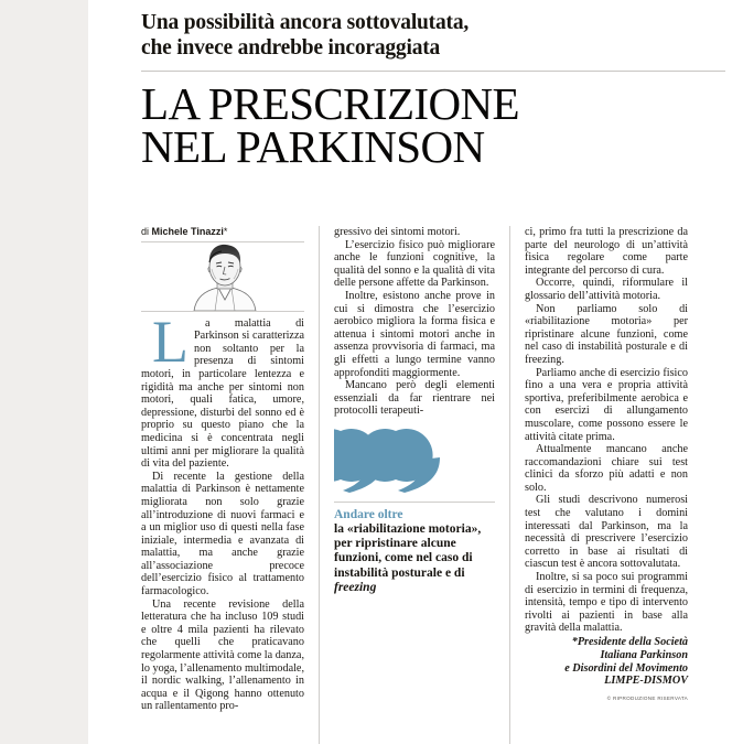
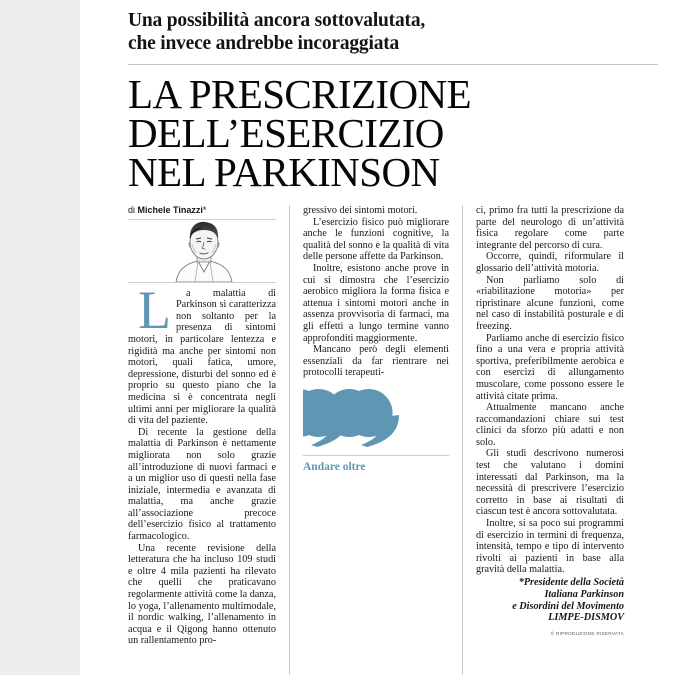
  Una possibilità ancora sottovalutata,
  che invece andrebbe incoraggiata
  LA PRESCRIZIONE
+ DELL’ESERCIZIO
  NEL PARKINSON
  di Michele Tinazzi*
  L
  a malattia di Parkinson si caratterizza non soltanto per la presenza di sintomi motori, in particolare lentezza e rigidità ma anche per sintomi non motori, quali fatica, umore, depressione, disturbi del sonno ed è proprio su questo piano che la medicina si è concentrata negli ultimi anni per migliorare la qualità di vita del paziente.
  Di recente la gestione della malattia di Parkinson è nettamente migliorata non solo grazie all’introduzione di nuovi farmaci e a un miglior uso di questi nella fase iniziale, intermedia e avanzata di malattia, ma anche grazie all’associazione precoce dell’esercizio fisico al trattamento farmacologico.
  Una recente revisione della letteratura che ha incluso 109 studi e oltre 4 mila pazienti ha rilevato che quelli che praticavano regolarmente attività come la danza, lo yoga, l’allenamento multimodale, il nordic walking, l’allenamento in acqua e il Qigong hanno ottenuto un rallentamento pro-
  gressivo dei sintomi motori.
  L’esercizio fisico può migliorare anche le funzioni cognitive, la qualità del sonno e la qualità di vita delle persone affette da Parkinson.
  Inoltre, esistono anche prove in cui si dimostra che l’esercizio aerobico migliora la forma fisica e attenua i sintomi motori anche in assenza provvisoria di farmaci, ma gli effetti a lungo termine vanno approfonditi maggiormente.
  Mancano però degli elementi essenziali da far rientrare nei protocolli terapeuti-
  Andare oltre
- la «riabilitazione motoria», per ripristinare alcune funzioni, come nel caso di instabilità posturale e di freezing
  ci, primo fra tutti la prescrizione da parte del neurologo di un’attività fisica regolare come parte integrante del percorso di cura.
  Occorre, quindi, riformulare il glossario dell’attività motoria.
  Non parliamo solo di «riabilitazione motoria» per ripristinare alcune funzioni, come nel caso di instabilità posturale e di freezing.
  Parliamo anche di esercizio fisico fino a una vera e propria attività sportiva, preferibilmente aerobica e con esercizi di allungamento muscolare, come possono essere le attività citate prima.
  Attualmente mancano anche raccomandazioni chiare sui test clinici da sforzo più adatti e non solo.
  Gli studi descrivono numerosi test che valutano i domini interessati dal Parkinson, ma la necessità di prescrivere l’esercizio corretto in base ai risultati di ciascun test è ancora sottovalutata.
  Inoltre, si sa poco sui programmi di esercizio in termini di frequenza, intensità, tempo e tipo di intervento rivolti ai pazienti in base alla gravità della malattia.
  *Presidente della Società
  Italiana Parkinson
  e Disordini del Movimento
  LIMPE-DISMOV
